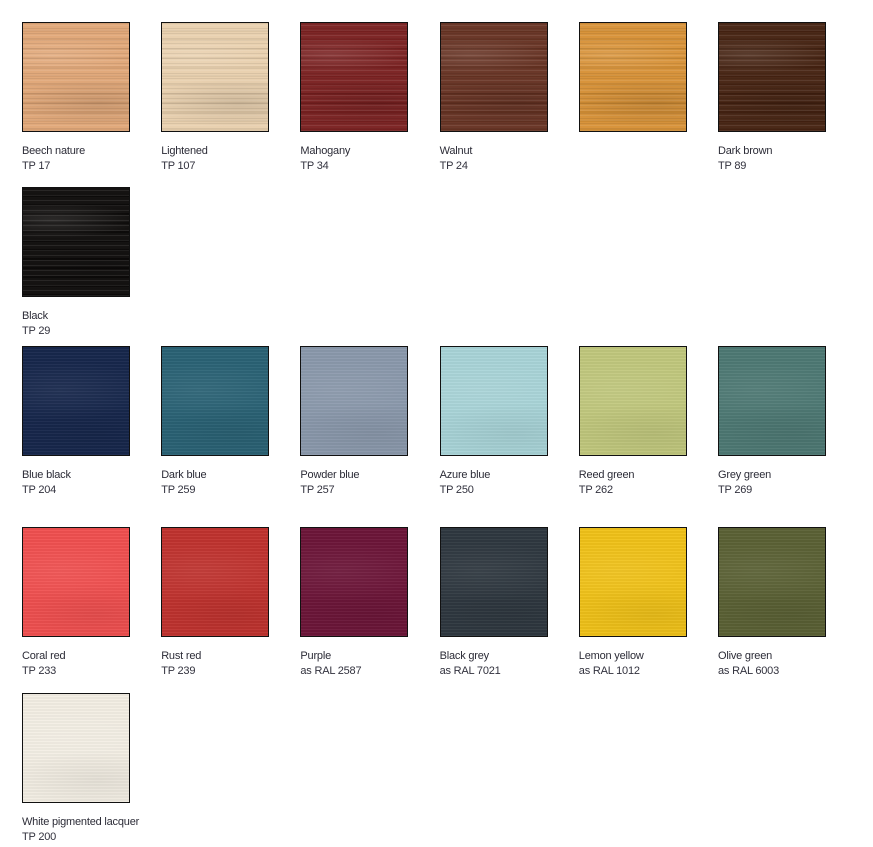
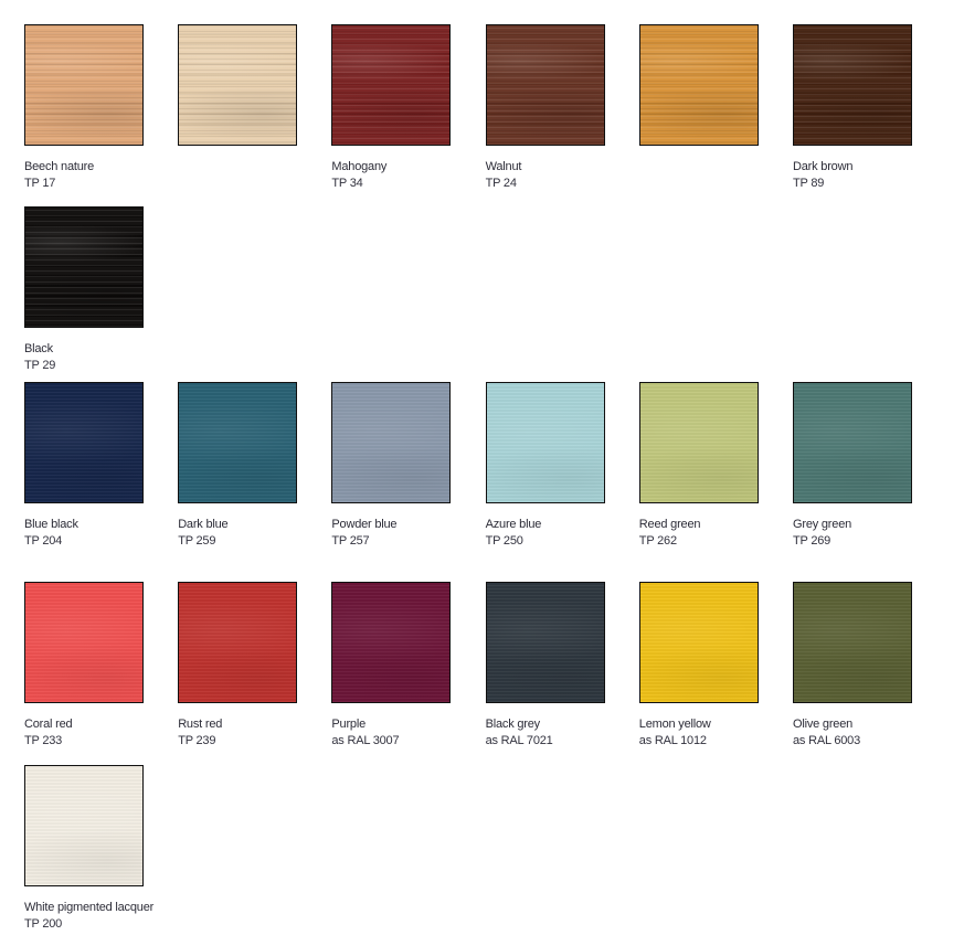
  Beech nature
  TP 17
- Lightened
- TP 107
  Mahogany
  TP 34
  Walnut
  TP 24
  Dark brown
  TP 89
  Black
  TP 29
  Blue black
  TP 204
  Dark blue
  TP 259
  Powder blue
  TP 257
  Azure blue
  TP 250
  Reed green
  TP 262
  Grey green
  TP 269
  Coral red
  TP 233
  Rust red
  TP 239
  Purple
- as RAL 2587
+ as RAL 3007
  Black grey
  as RAL 7021
  Lemon yellow
  as RAL 1012
  Olive green
  as RAL 6003
  White pigmented lacquer
  TP 200
